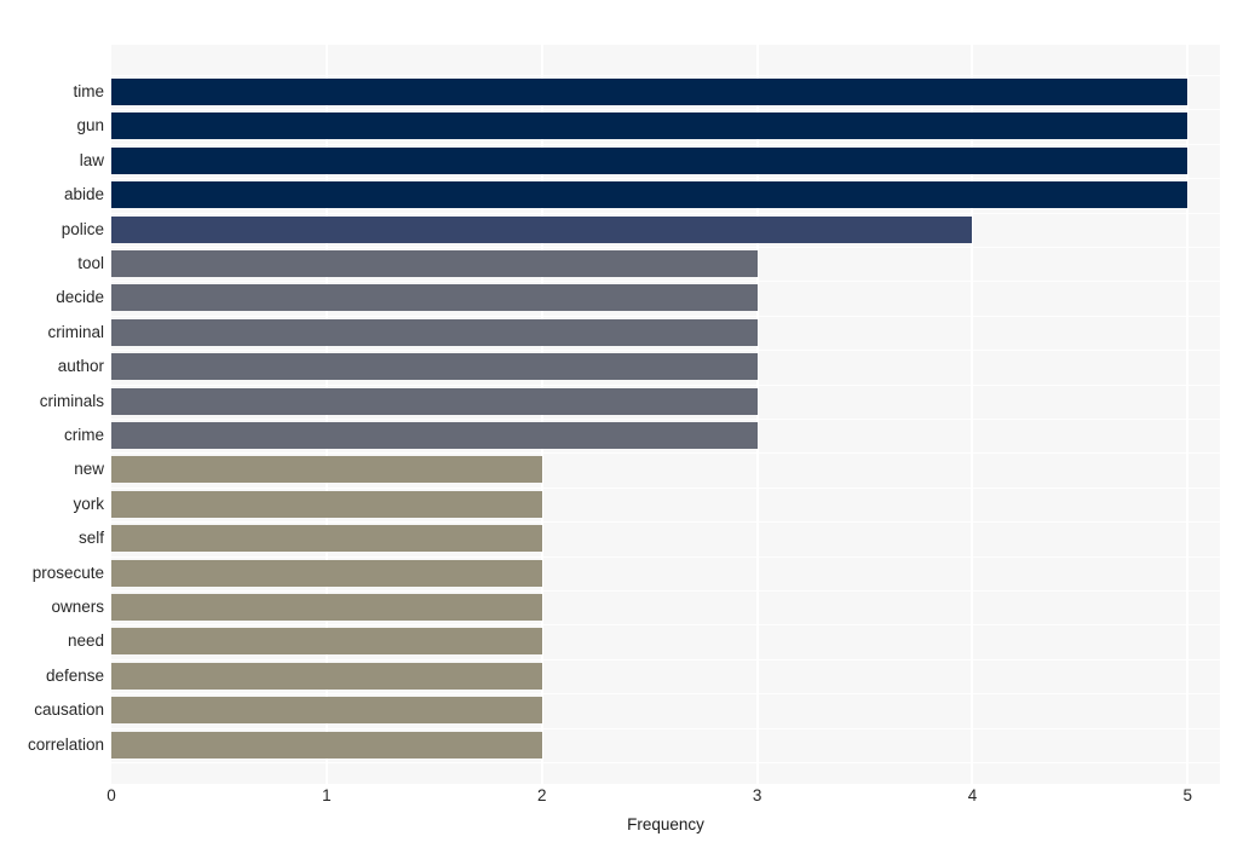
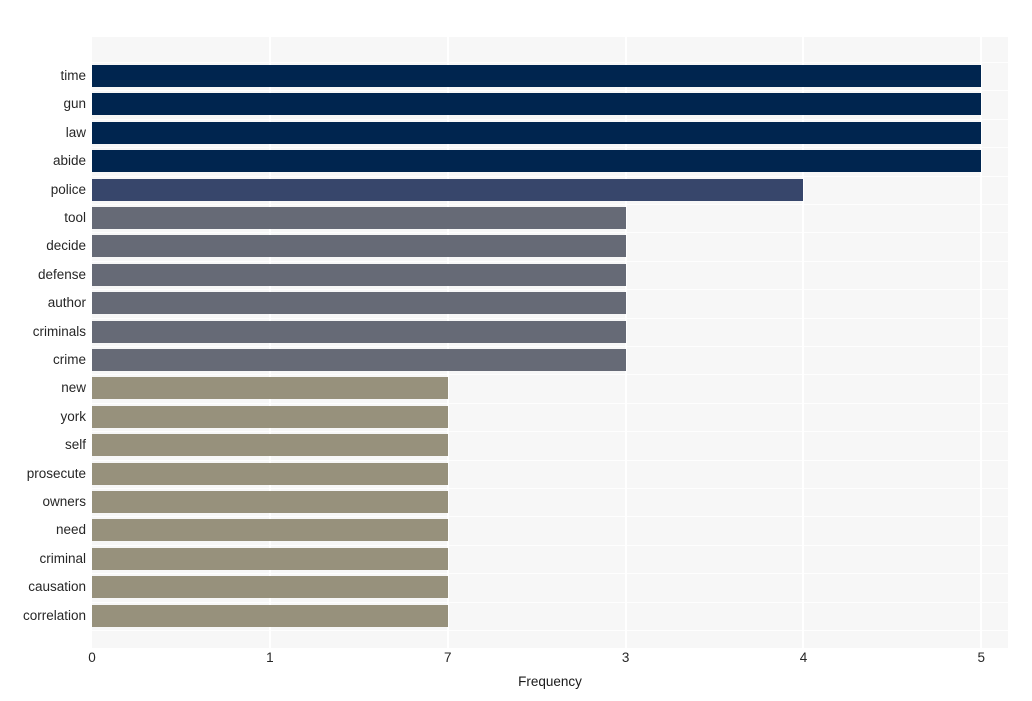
  time
  gun
  law
  abide
  police
  tool
  decide
- criminal
+ defense
  author
  criminals
  crime
  new
  york
  self
  prosecute
  owners
  need
- defense
+ criminal
  causation
  correlation
  0
  1
- 2
+ 7
  3
  4
  5
  Frequency
